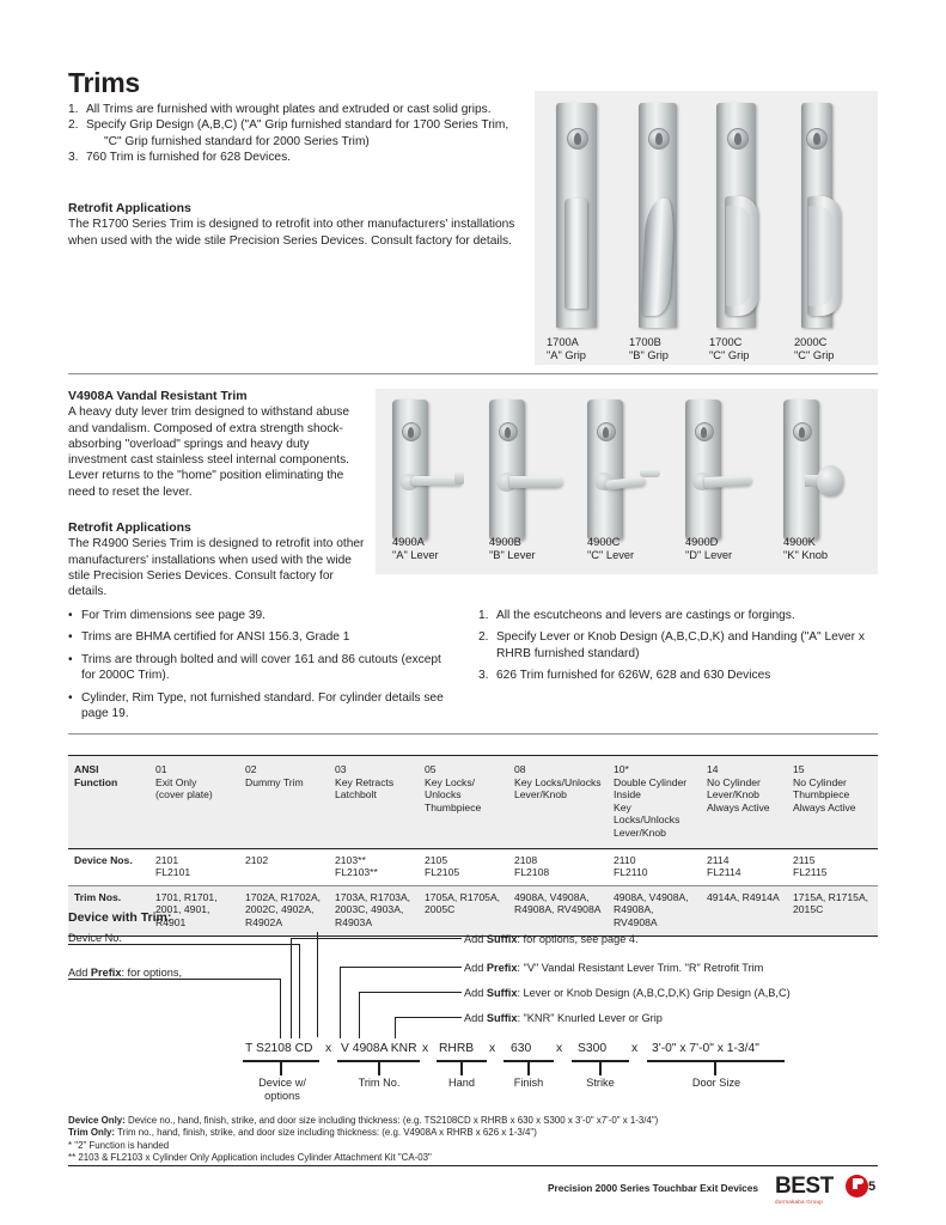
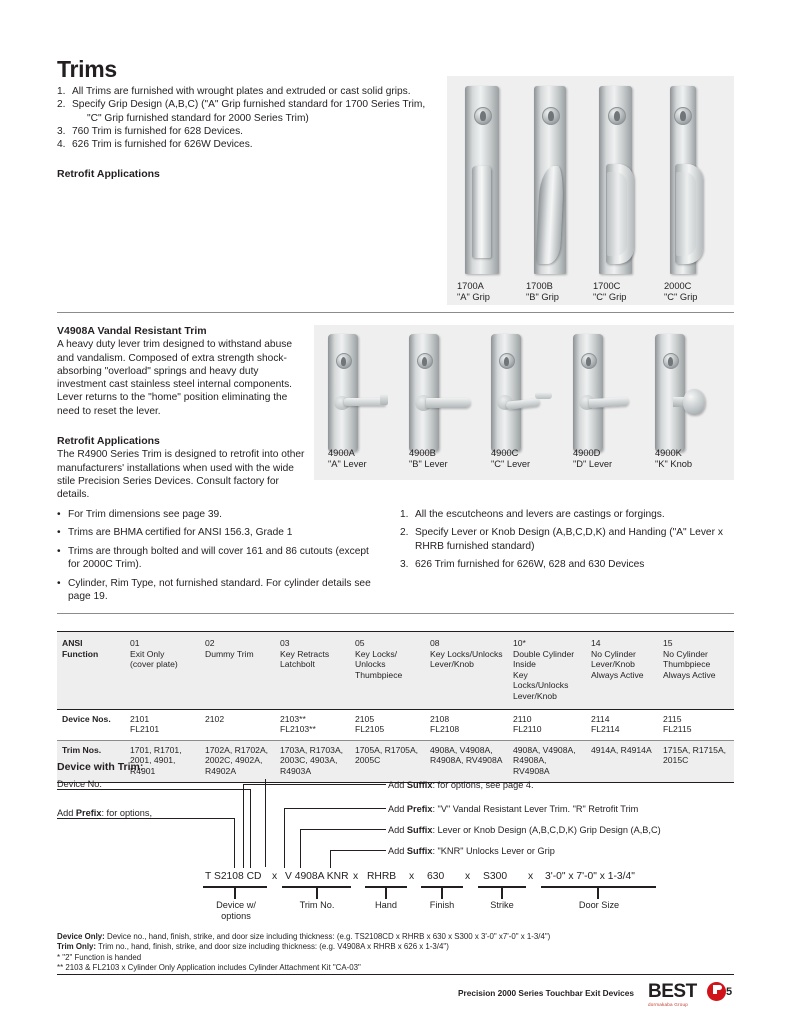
  Trims
  1.
  All Trims are furnished with wrought plates and extruded or cast solid grips.
  2.
  Specify Grip Design (A,B,C) ("A" Grip furnished standard for 1700 Series Trim,
  "C" Grip furnished standard for 2000 Series Trim)
  3.
  760 Trim is furnished for 628 Devices.
+ 4.
+ 626 Trim is furnished for 626W Devices.
  Retrofit Applications
- The R1700 Series Trim is designed to retrofit into other manufacturers' installations when used with the wide stile Precision Series Devices. Consult factory for details.
  1700A
  "A" Grip
  1700B
  "B" Grip
  1700C
  "C" Grip
  2000C
  "C" Grip
  V4908A Vandal Resistant Trim
  A heavy duty lever trim designed to withstand abuse and vandalism. Composed of extra strength shock-absorbing "overload" springs and heavy duty investment cast stainless steel internal components. Lever returns to the "home" position eliminating the need to reset the lever.
  Retrofit Applications
  The R4900 Series Trim is designed to retrofit into other manufacturers' installations when used with the wide stile Precision Series Devices. Consult factory for details.
  4900A
  "A" Lever
  4900B
  "B" Lever
  4900C
  "C" Lever
  4900D
  "D" Lever
  4900K
  "K" Knob
  •
  For Trim dimensions see page 39.
  •
  Trims are BHMA certified for ANSI 156.3, Grade 1
  •
  Trims are through bolted and will cover 161 and 86 cutouts (except for 2000C Trim).
  •
  Cylinder, Rim Type, not furnished standard. For cylinder details see page 19.
  1.
  All the escutcheons and levers are castings or forgings.
  2.
  Specify Lever or Knob Design (A,B,C,D,K) and Handing ("A" Lever x RHRB furnished standard)
  3.
  626 Trim furnished for 626W, 628 and 630 Devices
  ANSI Function	01Exit Only (cover plate)	02Dummy Trim	03Key Retracts Latchbolt	05Key Locks/ Unlocks Thumbpiece	08Key Locks/Unlocks Lever/Knob	10*Double Cylinder Inside Key Locks/Unlocks Lever/Knob	14No Cylinder Lever/Knob Always Active	15No Cylinder Thumbpiece Always Active
  Device Nos.	2101 FL2101	2102	2103** FL2103**	2105 FL2105	2108 FL2108	2110 FL2110	2114 FL2114	2115 FL2115
  Trim Nos.	1701, R1701, 2001, 4901, R4901	1702A, R1702A, 2002C, 4902A, R4902A	1703A, R1703A, 2003C, 4903A, R4903A	1705A, R1705A, 2005C	4908A, V4908A, R4908A, RV4908A	4908A, V4908A, R4908A, RV4908A	4914A, R4914A	1715A, R1715A, 2015C
  Device with Trim:
  Device No.
  Add Prefix: for options,
  Add Suffix: for options, see page 4.
  Add Prefix: "V" Vandal Resistant Lever Trim. "R" Retrofit Trim
  Add Suffix: Lever or Knob Design (A,B,C,D,K) Grip Design (A,B,C)
- Add Suffix: "KNR" Knurled Lever or Grip
+ Add Suffix: "KNR" Unlocks Lever or Grip
  T S2108 CD
  x
  V 4908A KNR
  x
  RHRB
  x
  630
  x
  S300
  x
  3'-0" x 7'-0" x 1-3/4"
  Device w/
  options
  Trim No.
  Hand
  Finish
  Strike
  Door Size
  Device Only: Device no., hand, finish, strike, and door size including thickness: (e.g. TS2108CD x RHRB x 630 x S300 x 3'-0" x7'-0" x 1-3/4")
  Trim Only: Trim no., hand, finish, strike, and door size including thickness: (e.g. V4908A x RHRB x 626 x 1-3/4")
  * "2" Function is handed
  ** 2103 & FL2103 x Cylinder Only Application includes Cylinder Attachment Kit "CA-03"
  Precision 2000 Series Touchbar Exit Devices
  BEST
  5
